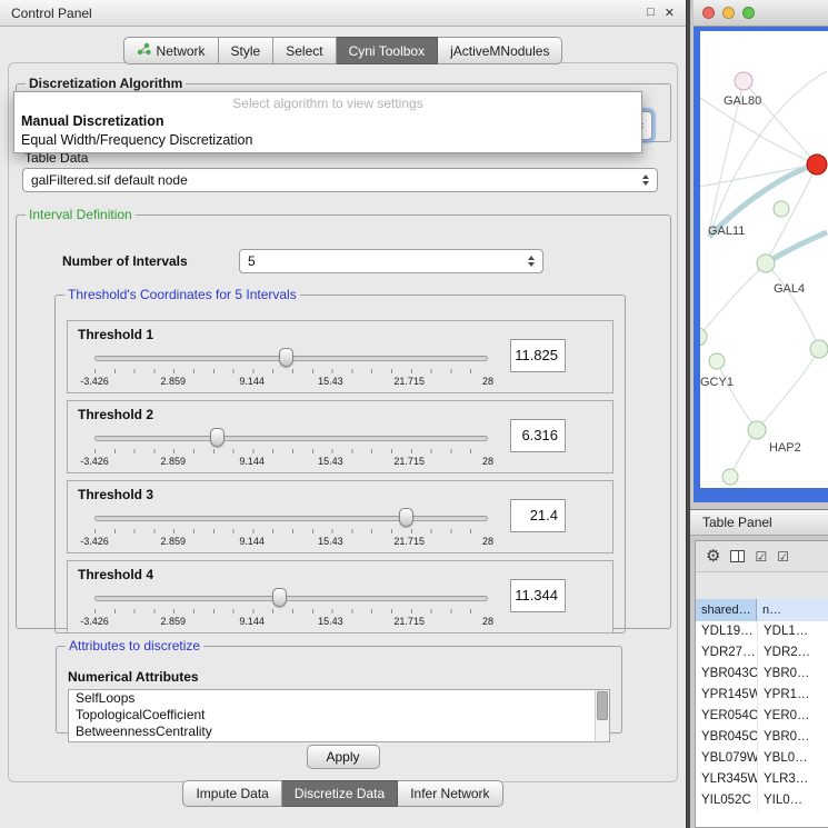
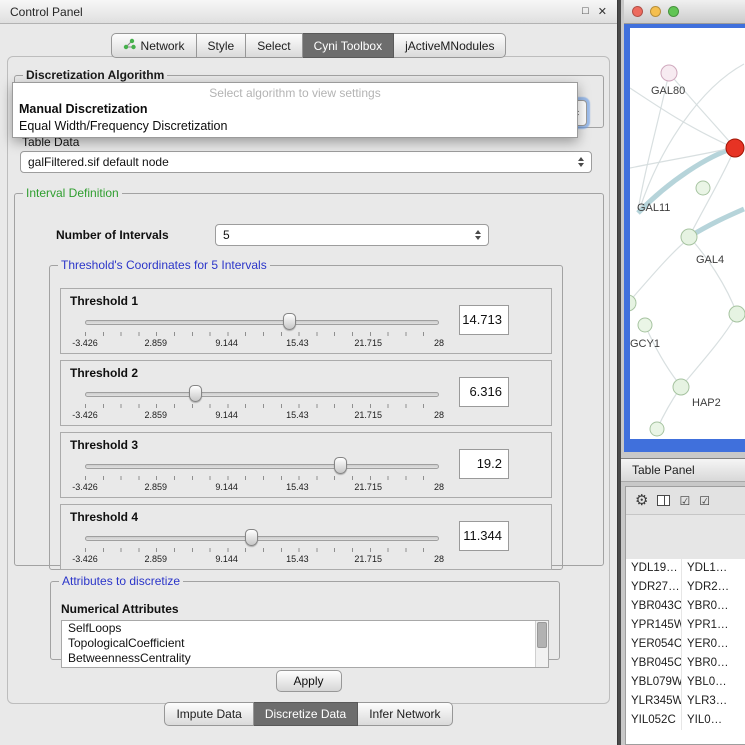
  Control Panel
  □
  ✕
  Network
  Style
  Select
  Cyni Toolbox
  jActiveMNodules
  Discretization Algorithm
  Select algorithm to view settings
  Manual Discretization
  Equal Width/Frequency Discretization
  Table Data
  galFiltered.sif default node
  Interval Definition
  Number of Intervals
  5
  Threshold's Coordinates for 5 Intervals
  Threshold 1
  -3.426
  2.859
  9.144
  15.43
  21.715
  28
- 11.825
+ 14.713
  Threshold 2
  -3.426
  2.859
  9.144
  15.43
  21.715
  28
  6.316
  Threshold 3
  -3.426
  2.859
  9.144
  15.43
  21.715
  28
- 21.4
+ 19.2
  Threshold 4
  -3.426
  2.859
  9.144
  15.43
  21.715
  28
  11.344
  Attributes to discretize
  Numerical Attributes
  SelfLoops
  TopologicalCoefficient
  BetweennessCentrality
  Apply
  Impute Data
  Discretize Data
  Infer Network
  GAL80
  GAL11
  GAL4
  GCY1
  HAP2
  Table Panel
  ⚙
  ☑
  ☑
- shared…
- n…
  YDL19…
  YDL1…
  YDR27…
  YDR2…
  YBR043C
  YBR0…
  YPR145W
  YPR1…
  YER054C
  YER0…
  YBR045C
  YBR0…
  YBL079W
  YBL0…
  YLR345W
  YLR3…
  YIL052C
  YIL0…
